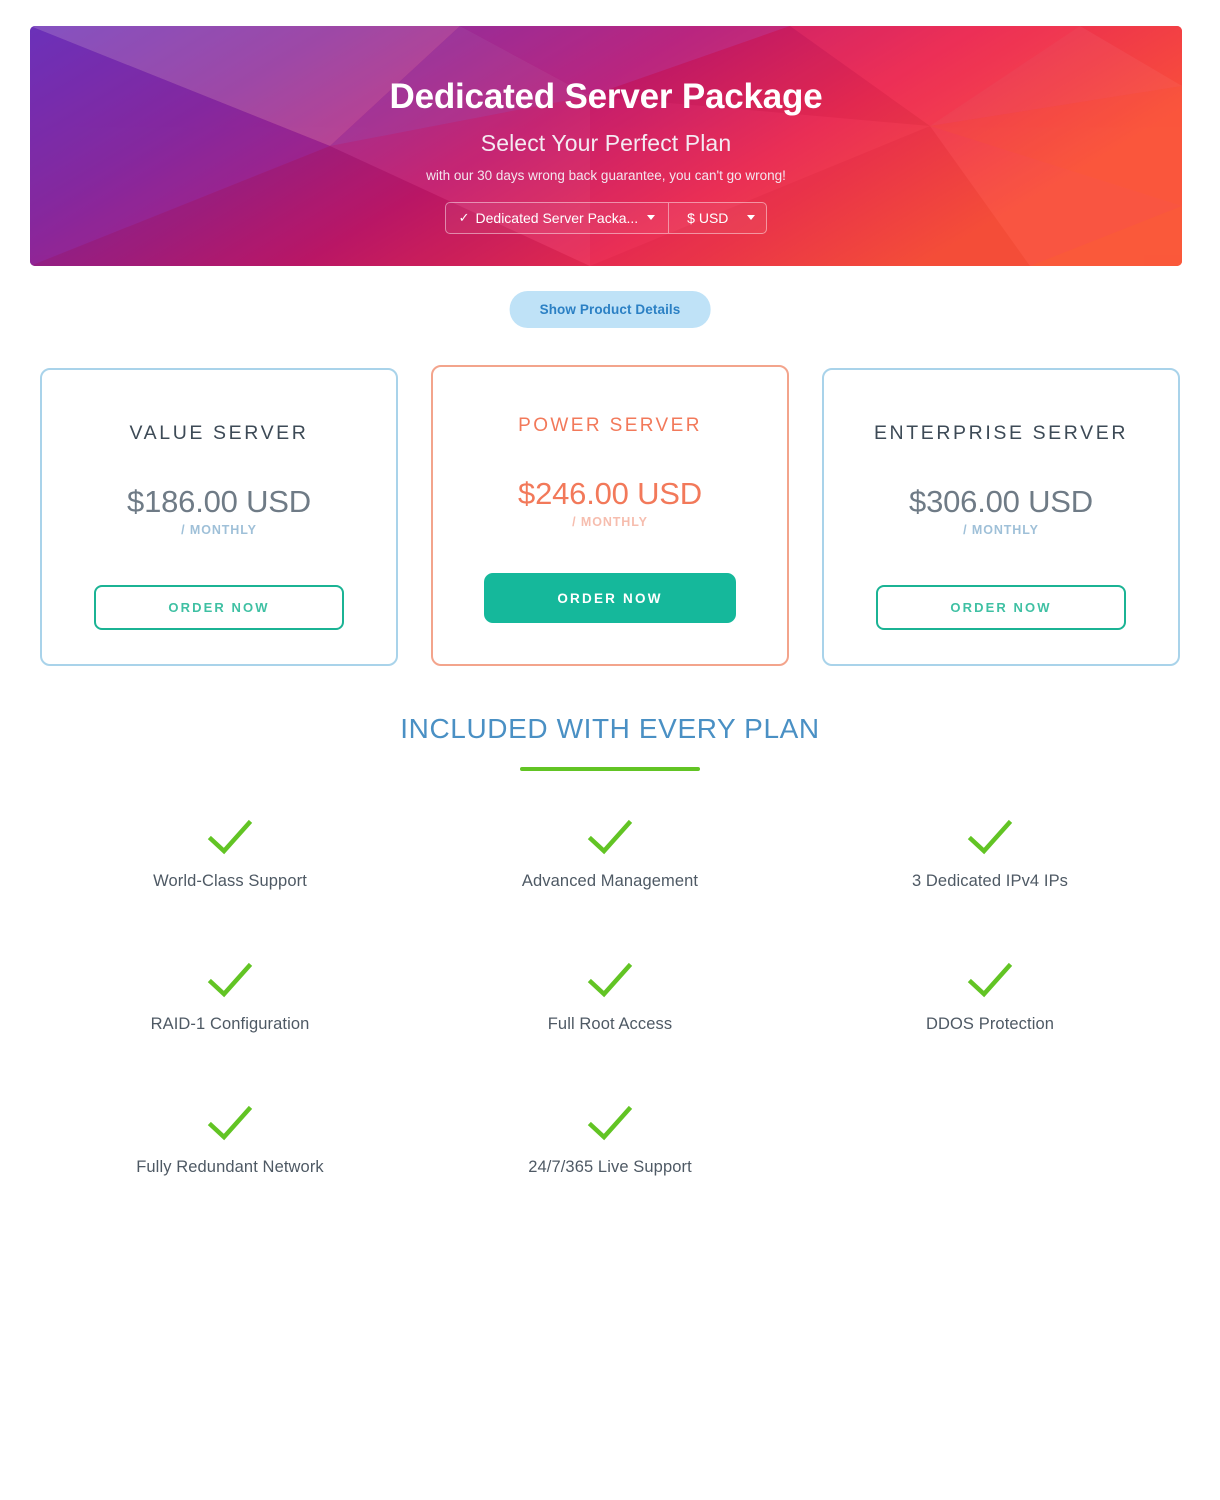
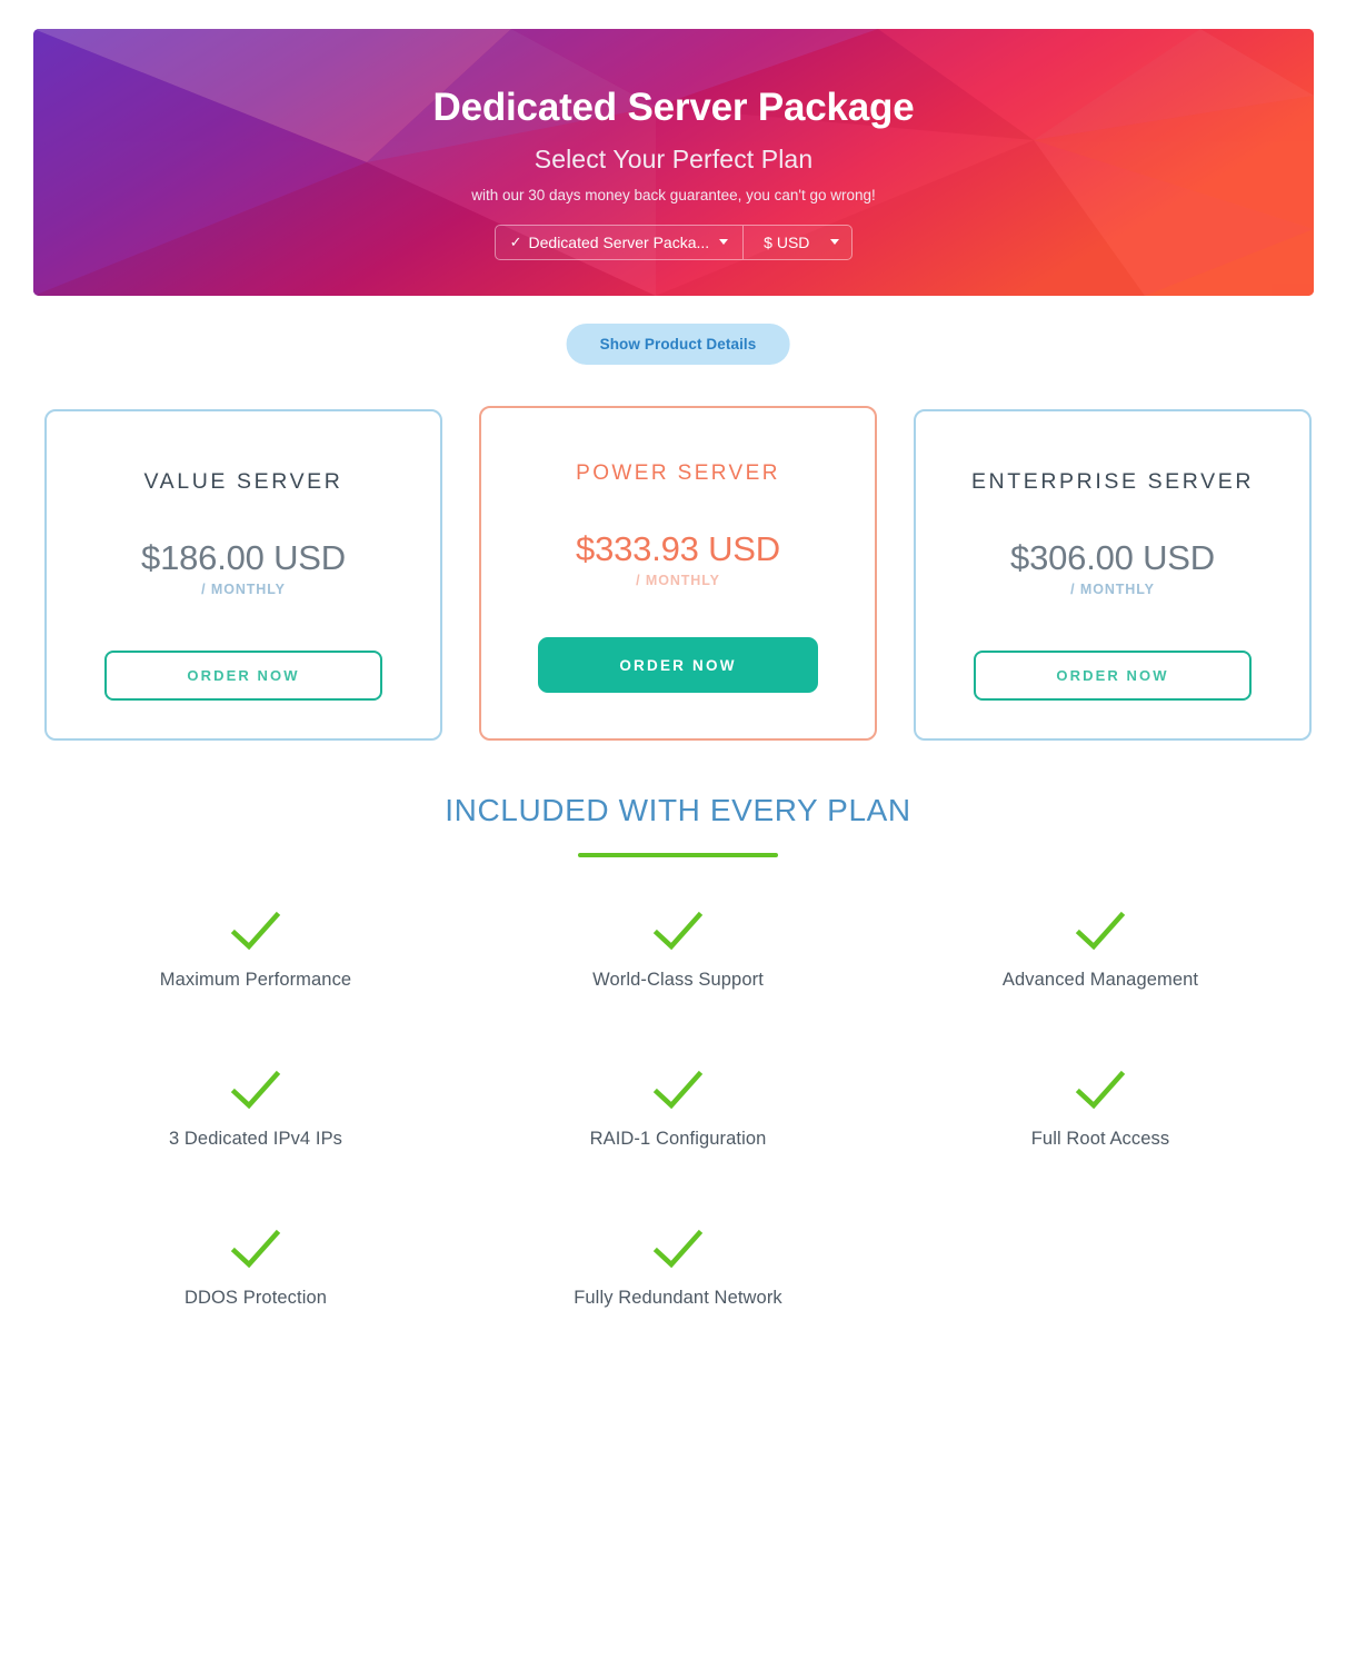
  Dedicated Server Package
  Select Your Perfect Plan
- with our 30 days wrong back guarantee, you can't go wrong!
+ with our 30 days money back guarantee, you can't go wrong!
  ✓
  Dedicated Server Packa...
  $ USD
  Show Product Details
  VALUE SERVER
  $186.00 USD
  / MONTHLY
  ORDER NOW
  POWER SERVER
- $246.00 USD
+ $333.93 USD
  / MONTHLY
  ORDER NOW
  ENTERPRISE SERVER
  $306.00 USD
  / MONTHLY
  ORDER NOW
  INCLUDED WITH EVERY PLAN
+ Maximum Performance
  World-Class Support
  Advanced Management
  3 Dedicated IPv4 IPs
  RAID-1 Configuration
  Full Root Access
  DDOS Protection
  Fully Redundant Network
- 24/7/365 Live Support
